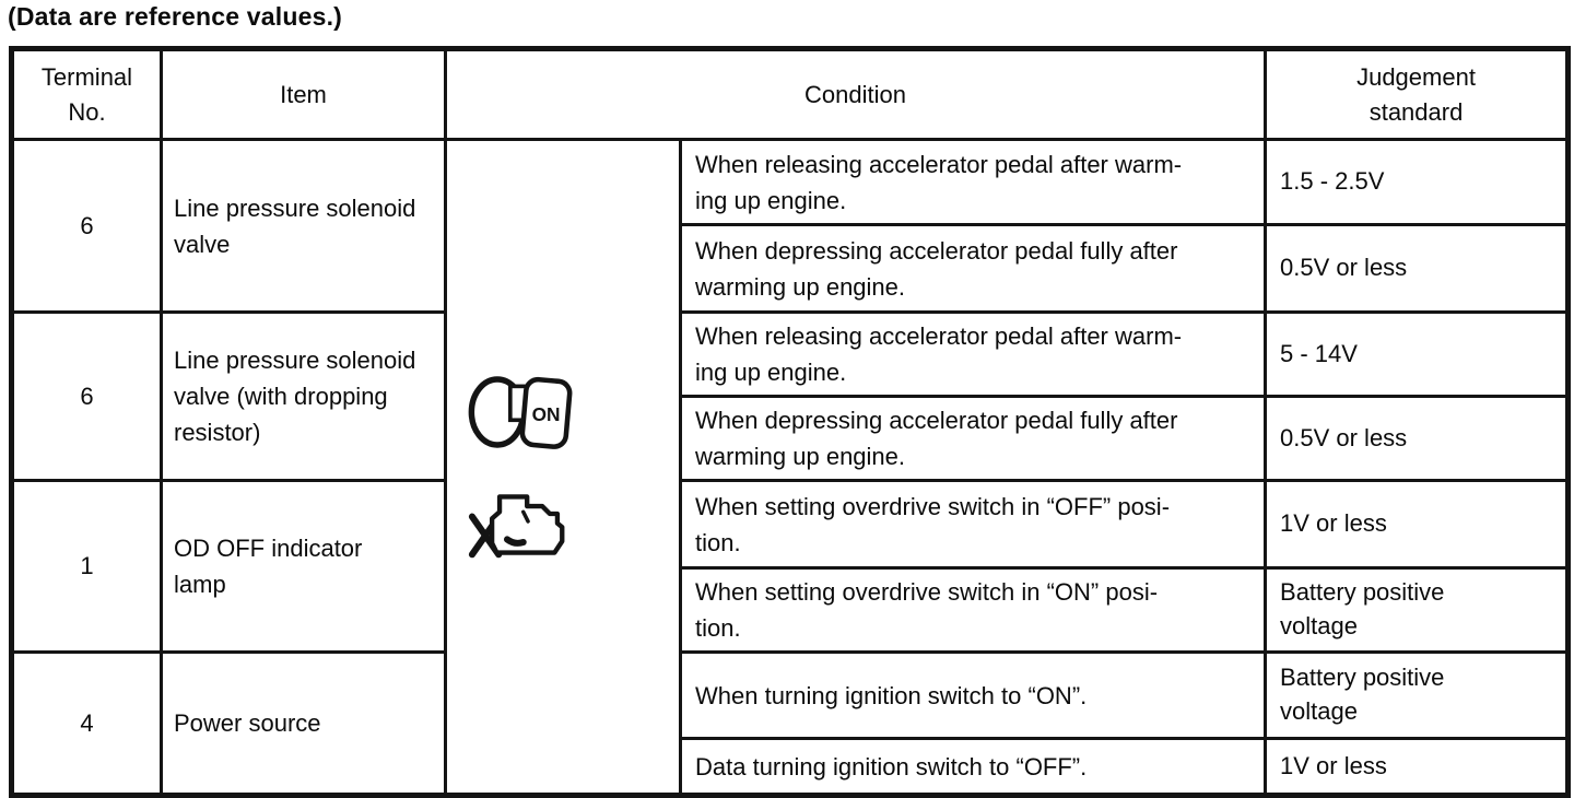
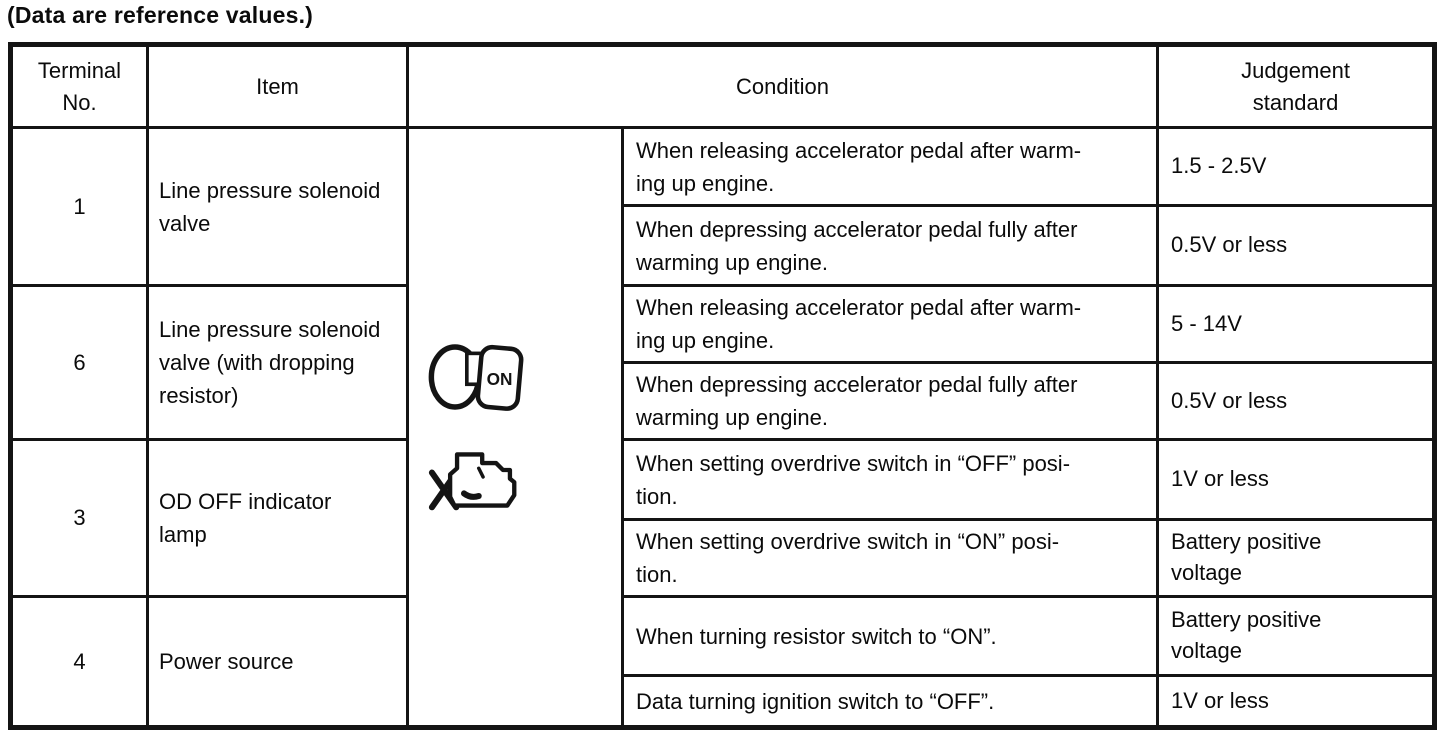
  (Data are reference values.)
  Terminal No.	Item	Condition	Judgement standard
- 6	Line pressure solenoid valve	ON	When releasing accelerator pedal after warm- ing up engine.	1.5 - 2.5V
+ 1	Line pressure solenoid valve	ON	When releasing accelerator pedal after warm- ing up engine.	1.5 - 2.5V
  When depressing accelerator pedal fully after warming up engine.	0.5V or less
  6	Line pressure solenoid valve (with dropping resistor)	When releasing accelerator pedal after warm- ing up engine.	5 - 14V
  When depressing accelerator pedal fully after warming up engine.	0.5V or less
- 1	OD OFF indicator lamp	When setting overdrive switch in “OFF” posi- tion.	1V or less
+ 3	OD OFF indicator lamp	When setting overdrive switch in “OFF” posi- tion.	1V or less
  When setting overdrive switch in “ON” posi- tion.	Battery positive voltage
- 4	Power source	When turning ignition switch to “ON”.	Battery positive voltage
+ 4	Power source	When turning resistor switch to “ON”.	Battery positive voltage
  Data turning ignition switch to “OFF”.	1V or less
